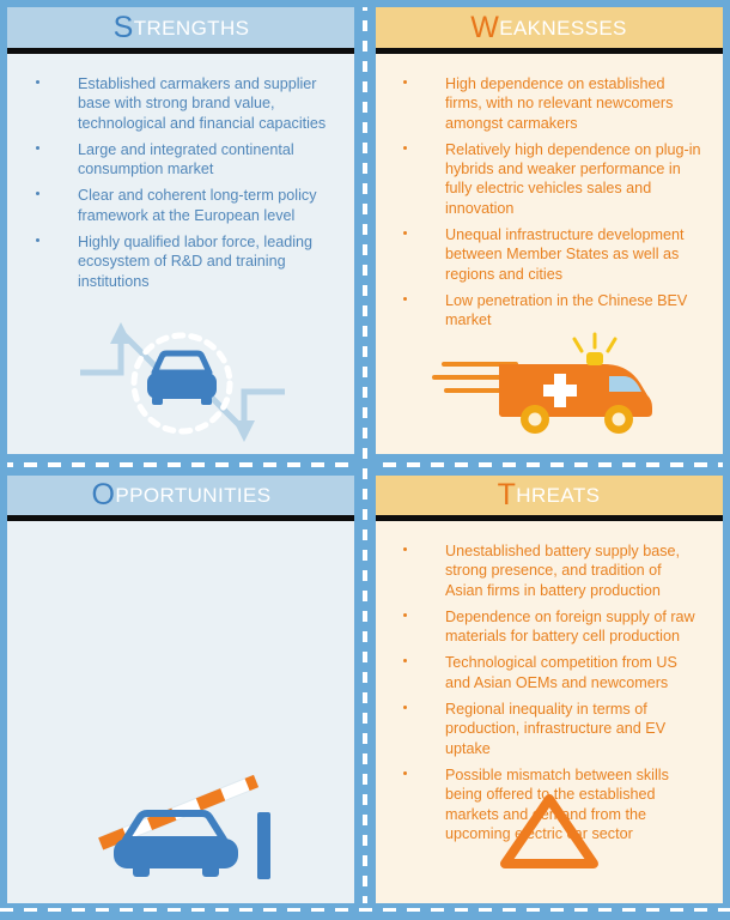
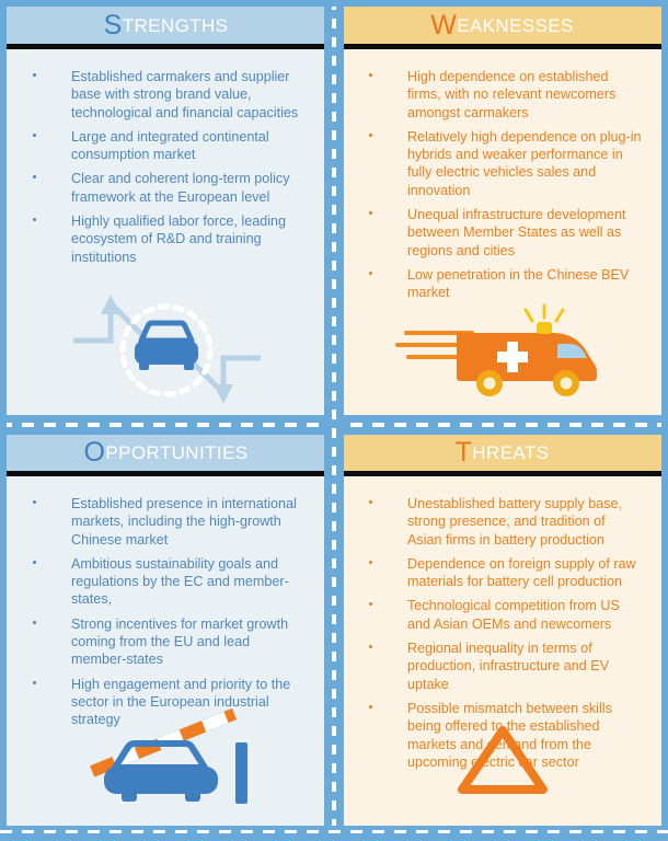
  STRENGTHS
  Established carmakers and supplier base with strong brand value, technological and financial capacities
  Large and integrated continental consumption market
  Clear and coherent long-term policy framework at the European level
  Highly qualified labor force, leading ecosystem of R&D and training institutions
  WEAKNESSES
  High dependence on established firms, with no relevant newcomers amongst carmakers
  Relatively high dependence on plug-in hybrids and weaker performance in fully electric vehicles sales and innovation
  Unequal infrastructure development between Member States as well as regions and cities
  Low penetration in the Chinese BEV market
  OPPORTUNITIES
+ Established presence in international markets, including the high-growth Chinese market
+ Ambitious sustainability goals and regulations by the EC and member-states,
+ Strong incentives for market growth coming from the EU and lead member-states
+ High engagement and priority to the sector in the European industrial strategy
  THREATS
  Unestablished battery supply base, strong presence, and tradition of Asian firms in battery production
  Dependence on foreign supply of raw materials for battery cell production
  Technological competition from US and Asian OEMs and newcomers
  Regional inequality in terms of production, infrastructure and EV uptake
  Possible mismatch between skills being offered to the established markets andeand from the upcoming ectricar sector
